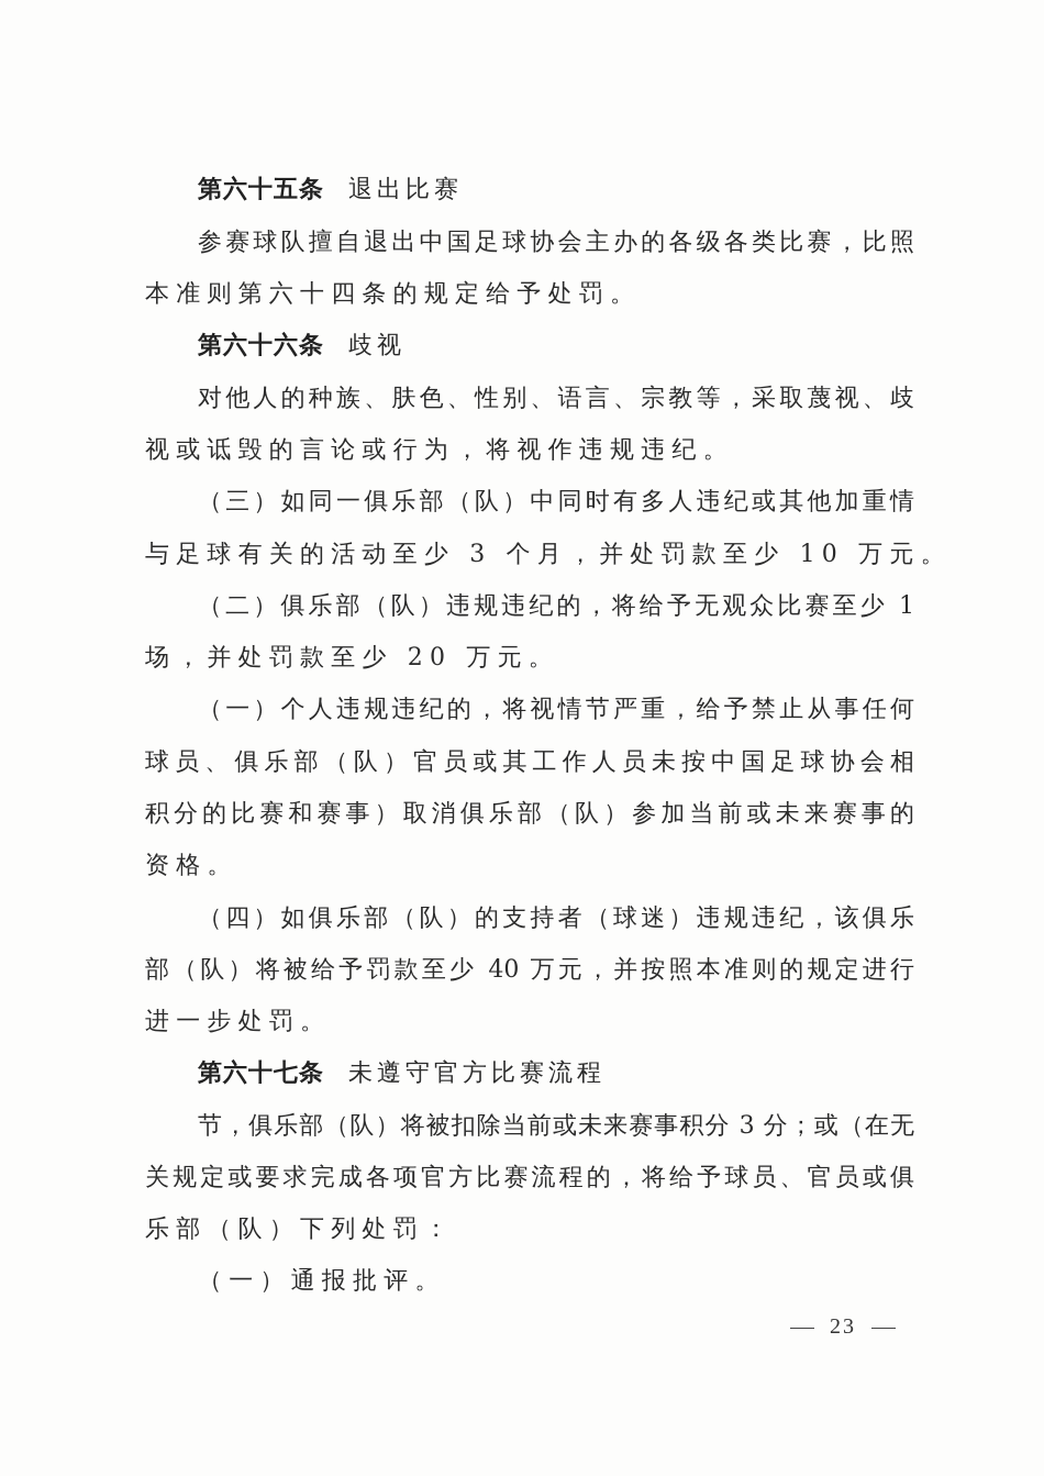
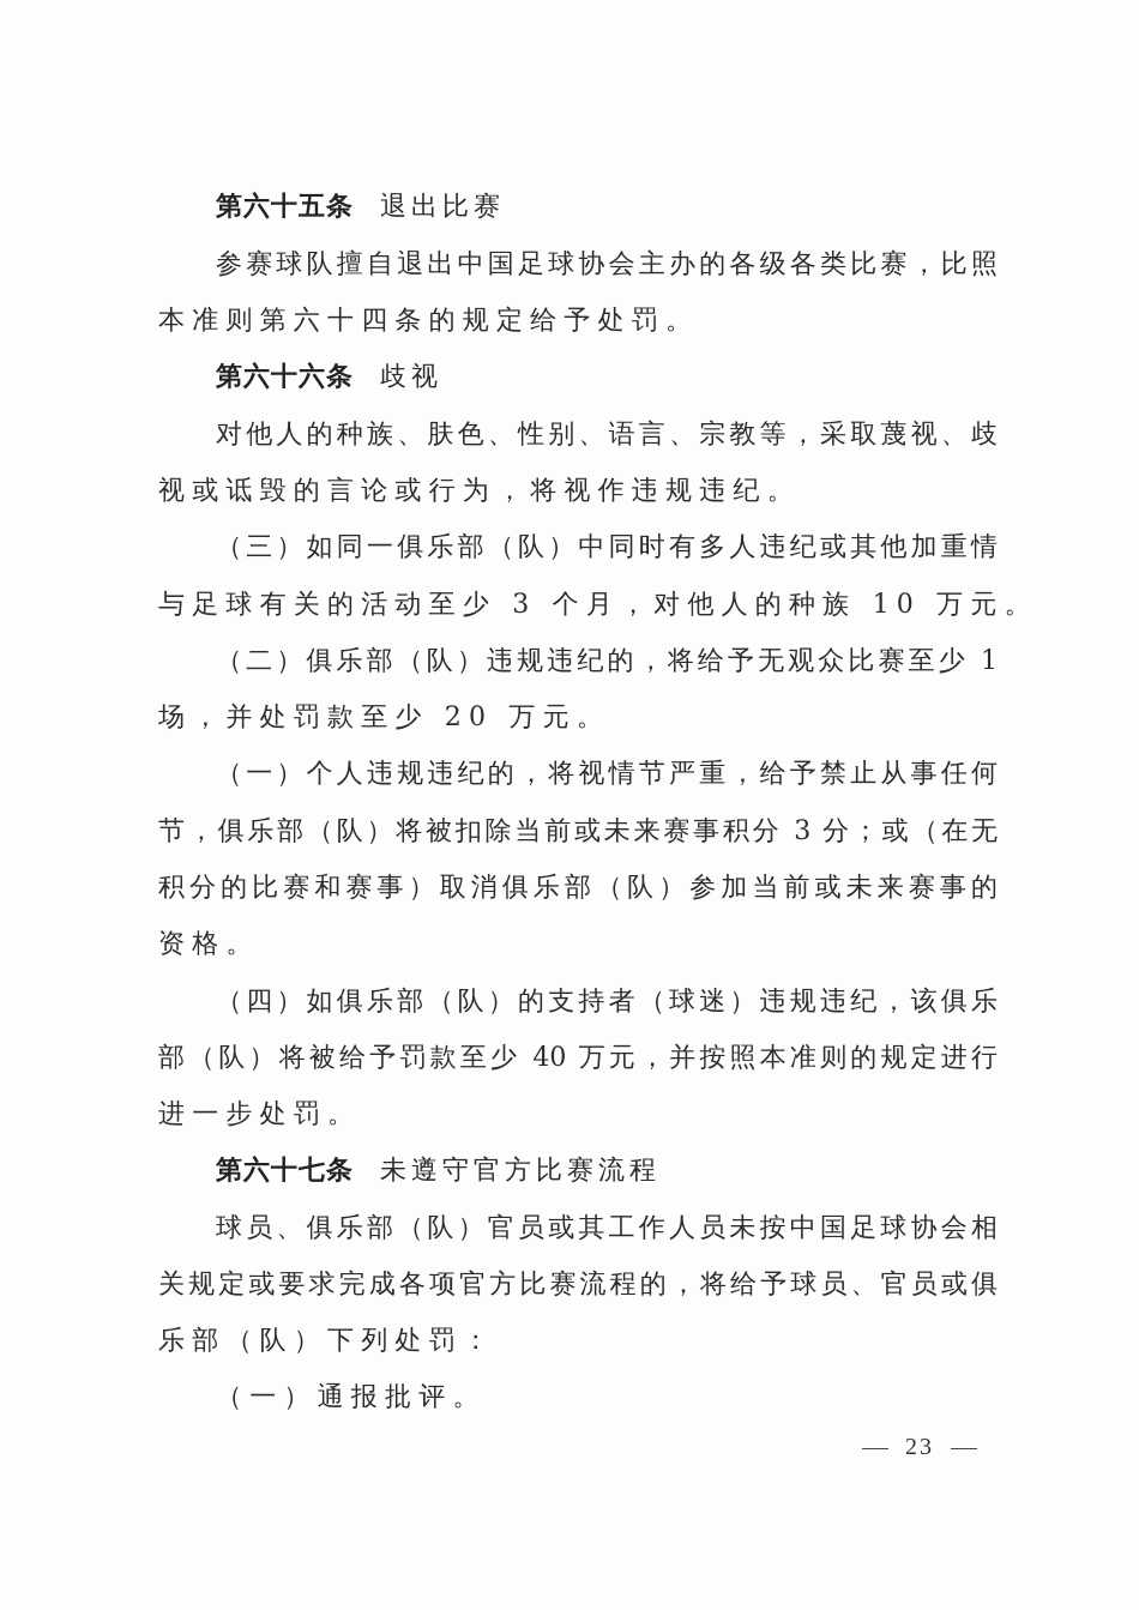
  第六十五条 退出比赛
  参赛球队擅自退出中国足球协会主办的各级各类比赛，比照
  本准则第六十四条的规定给予处罚。
  第六十六条 歧视
  对他人的种族、肤色、性别、语言、宗教等，采取蔑视、歧
  视或诋毁的言论或行为，将视作违规违纪。
  （三）如同一俱乐部（队）中同时有多人违纪或其他加重情
- 与足球有关的活动至少 3 个月，并处罚款至少 10 万元。
+ 与足球有关的活动至少 3 个月，对他人的种族 10 万元。
  （二）俱乐部（队）违规违纪的，将给予无观众比赛至少 1
  场，并处罚款至少 20 万元。
  （一）个人违规违纪的，将视情节严重，给予禁止从事任何
- 球员、俱乐部（队）官员或其工作人员未按中国足球协会相
+ 节，俱乐部（队）将被扣除当前或未来赛事积分 3 分；或（在无
  积分的比赛和赛事）取消俱乐部（队）参加当前或未来赛事的
  资格。
  （四）如俱乐部（队）的支持者（球迷）违规违纪，该俱乐
  部（队）将被给予罚款至少 40 万元，并按照本准则的规定进行
  进一步处罚。
  第六十七条 未遵守官方比赛流程
- 节，俱乐部（队）将被扣除当前或未来赛事积分 3 分；或（在无
+ 球员、俱乐部（队）官员或其工作人员未按中国足球协会相
  关规定或要求完成各项官方比赛流程的，将给予球员、官员或俱
  乐部（队）下列处罚：
  （一）通报批评。
  23
